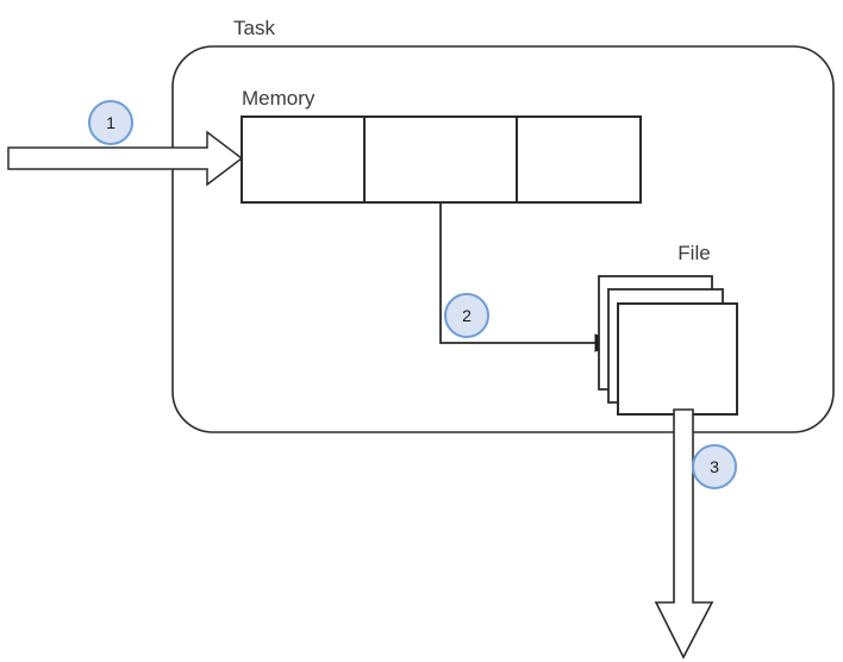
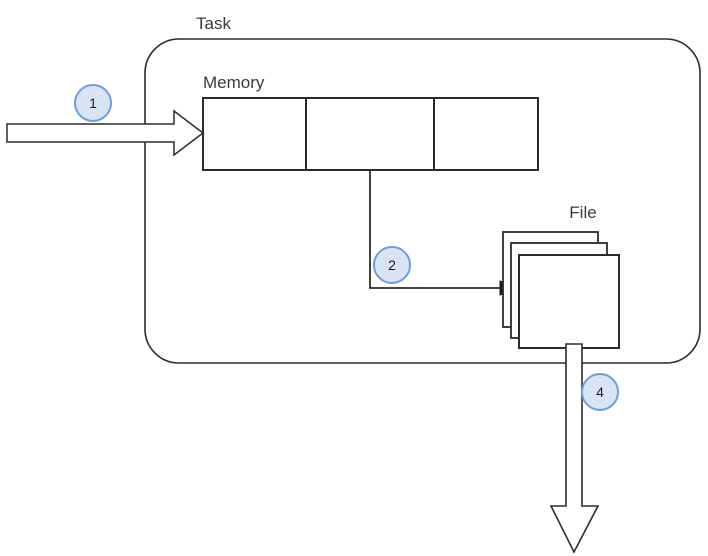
  Task
  Memory
  File
  1
  2
- 3
+ 4
